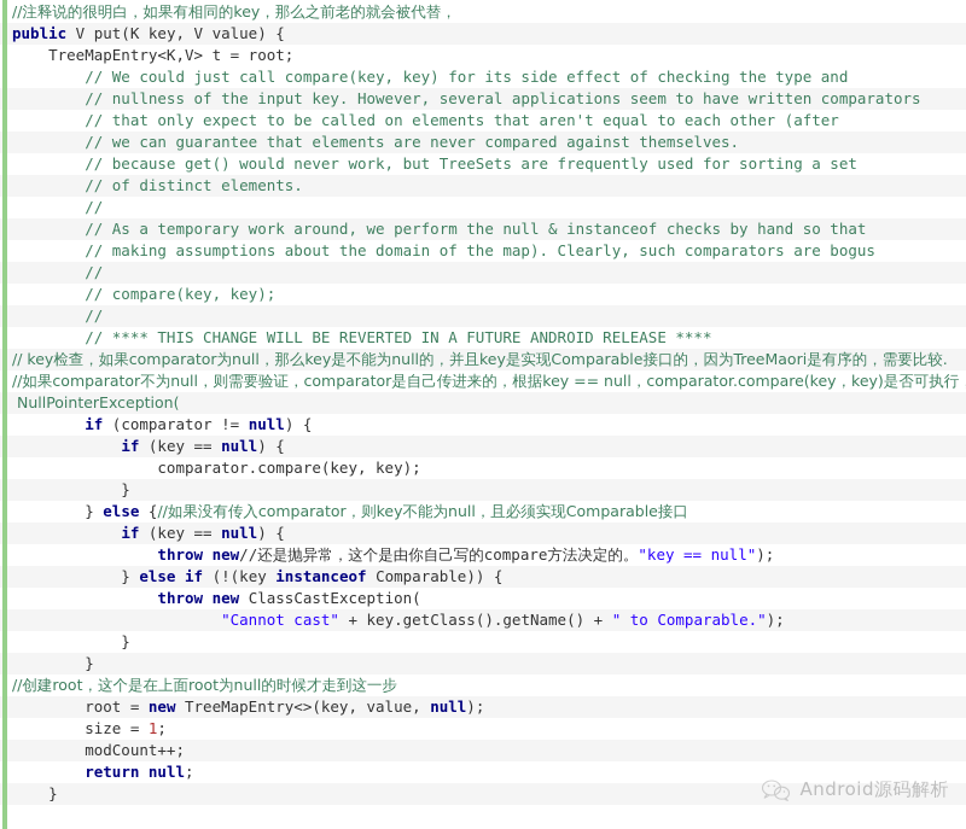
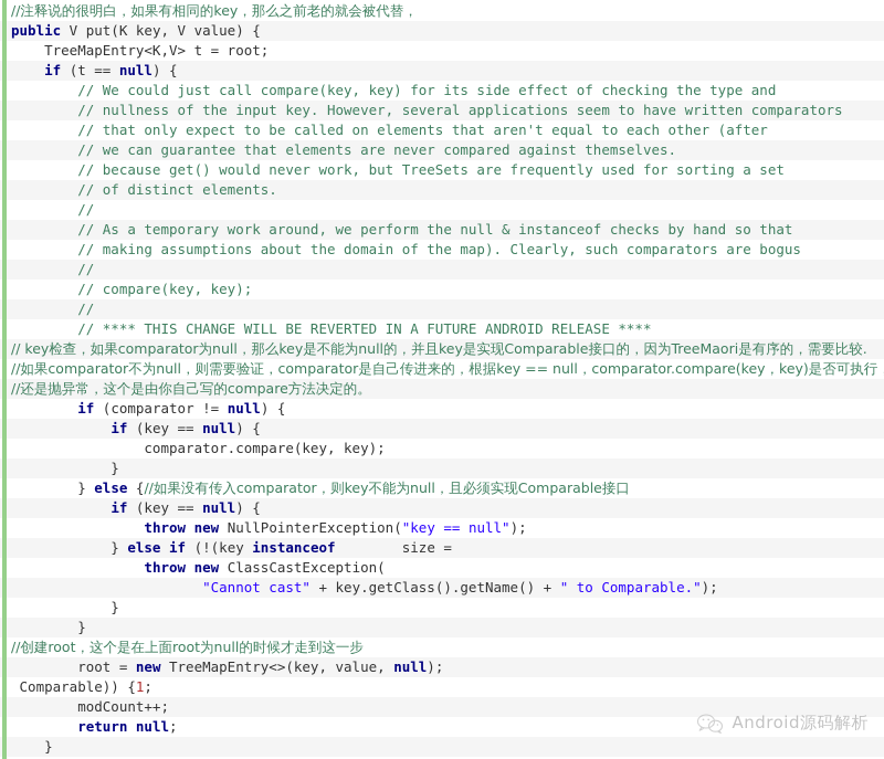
  //注释说的很明白，如果有相同的key，那么之前老的就会被代替，
  public V put(K key, V value) {
  TreeMapEntry<K,V> t = root;
+ if (t == null) {
  // We could just call compare(key, key) for its side effect of checking the type and
  // nullness of the input key. However, several applications seem to have written comparators
  // that only expect to be called on elements that aren't equal to each other (after
  // we can guarantee that elements are never compared against themselves.
  // because get() would never work, but TreeSets are frequently used for sorting a set
  // of distinct elements.
  //
  // As a temporary work around, we perform the null & instanceof checks by hand so that
  // making assumptions about the domain of the map). Clearly, such comparators are bogus
  //
  // compare(key, key);
  //
  // **** THIS CHANGE WILL BE REVERTED IN A FUTURE ANDROID RELEASE ****
  // key检查，如果comparator为null，那么key是不能为null的，并且key是实现Comparable接口的，因为TreeMaori是有序的，需要比较.
  //如果comparator不为null，则需要验证，comparator是自己传进来的，根据key == null，comparator.compare(key，key)是否可执行
- NullPointerException(
+ //还是抛异常，这个是由你自己写的compare方法决定的。
  if (comparator != null) {
  if (key == null) {
  comparator.compare(key, key);
  }
  } else {//如果没有传入comparator，则key不能为null，且必须实现Comparable接口
  if (key == null) {
- throw new//还是抛异常，这个是由你自己写的compare方法决定的。"key == null");
+ throw new NullPointerException("key == null");
- } else if (!(key instanceof Comparable)) {
+ } else if (!(key instanceof size =
  throw new ClassCastException(
  "Cannot cast" + key.getClass().getName() + " to Comparable.");
  }
  }
  //创建root，这个是在上面root为null的时候才走到这一步
  root = new TreeMapEntry<>(key, value, null);
- size = 1;
+ Comparable)) {1;
  modCount++;
  return null;
  }
  Android源码解析
